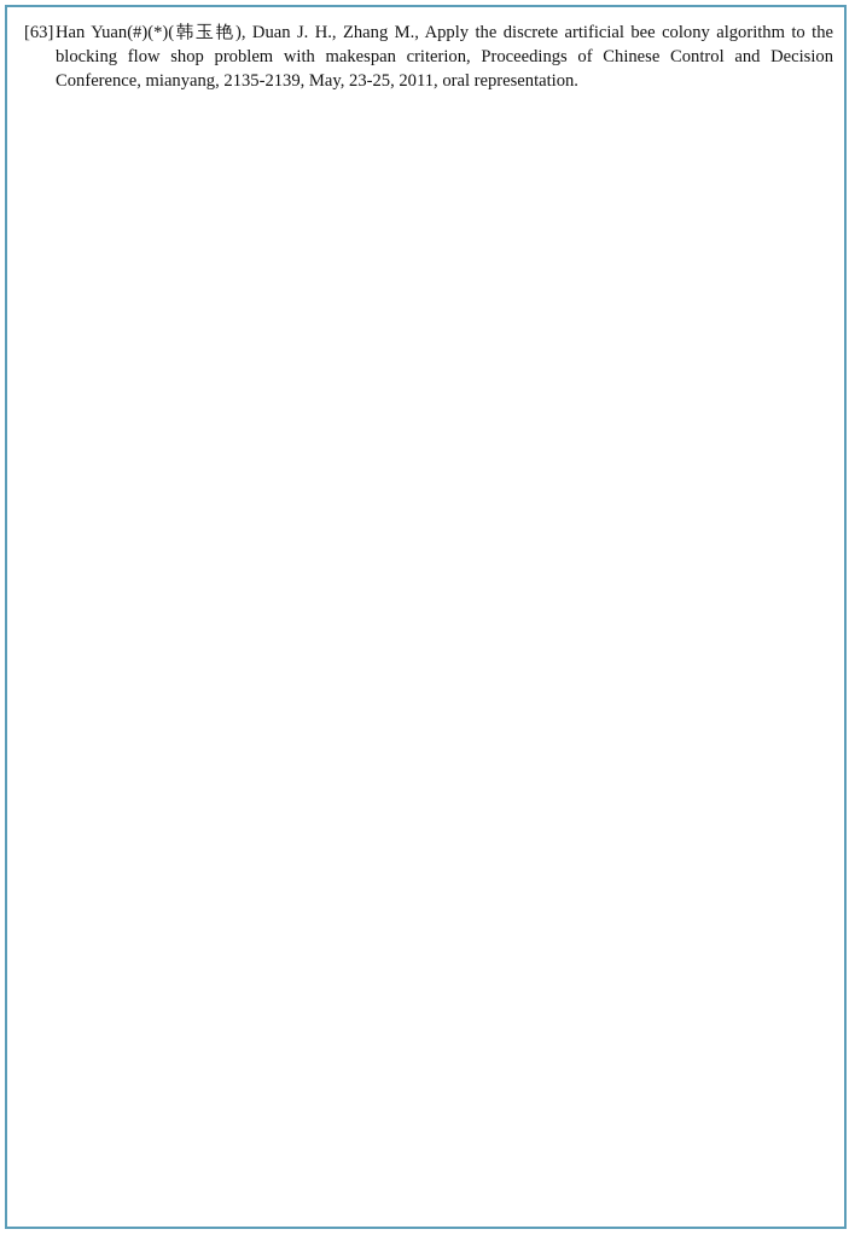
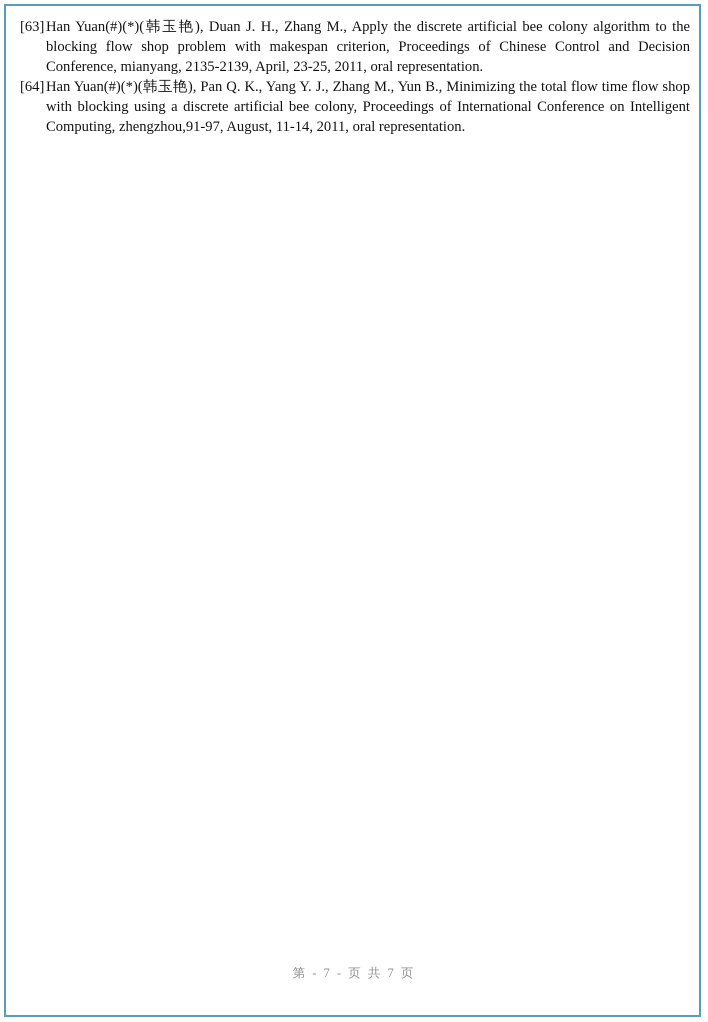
  [63]
- Han Yuan(#)(*)(韩玉艳), Duan J. H., Zhang M., Apply the discrete artificial bee colony algorithm to the blocking flow shop problem with makespan criterion, Proceedings of Chinese Control and Decision Conference, mianyang, 2135-2139, May, 23-25, 2011, oral representation.
+ Han Yuan(#)(*)(韩玉艳), Duan J. H., Zhang M., Apply the discrete artificial bee colony algorithm to the blocking flow shop problem with makespan criterion, Proceedings of Chinese Control and Decision Conference, mianyang, 2135-2139, April, 23-25, 2011, oral representation.
+ [64]
+ Han Yuan(#)(*)(韩玉艳), Pan Q. K., Yang Y. J., Zhang M., Yun B., Minimizing the total flow time flow shop with blocking using a discrete artificial bee colony, Proceedings of International Conference on Intelligent Computing, zhengzhou,91-97, August, 11-14, 2011, oral representation.
+ 第 - 7 - 页 共 7 页
